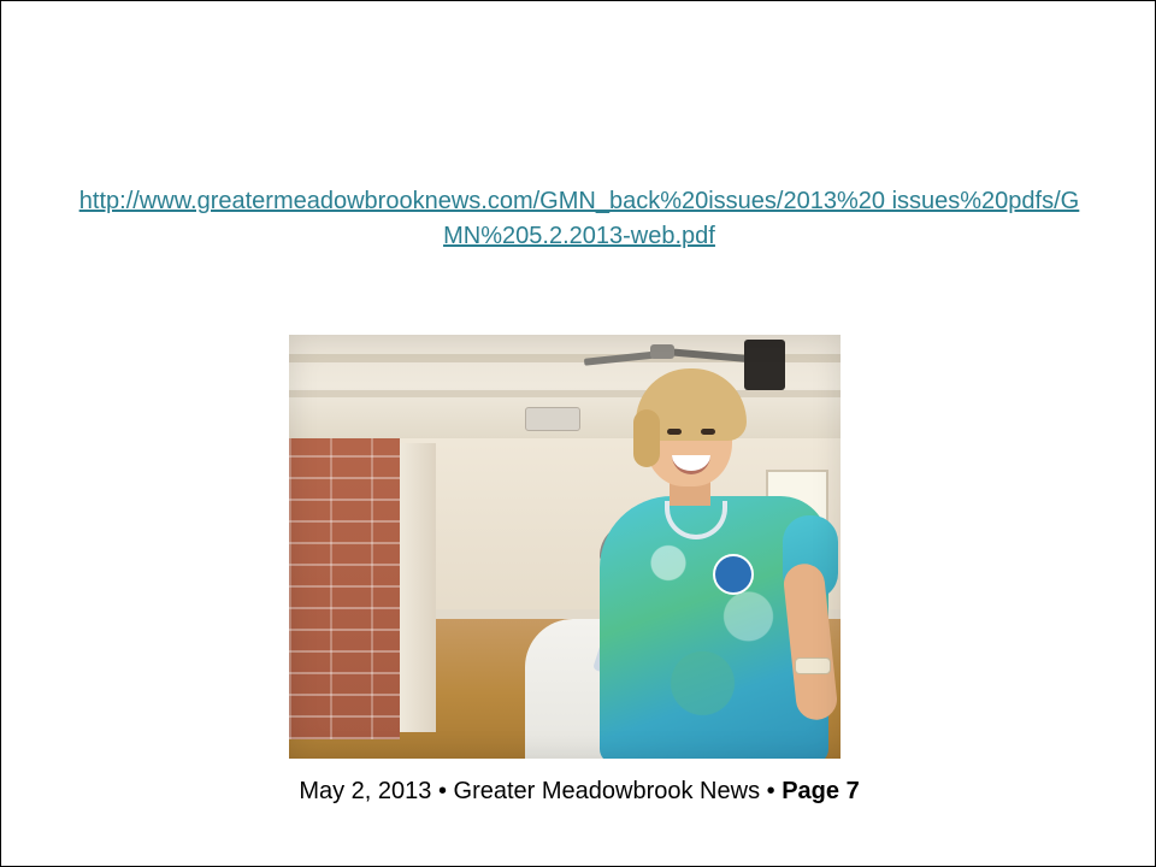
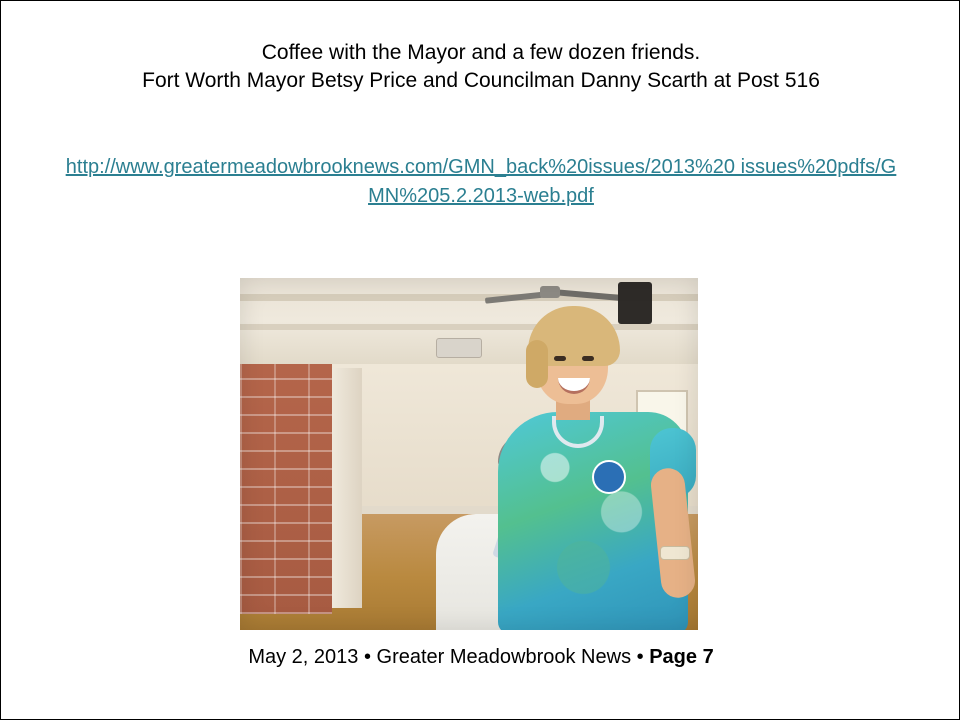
+ Coffee with the Mayor and a few dozen friends.
+ Fort Worth Mayor Betsy Price and Councilman Danny Scarth at Post 516
  http://www.greatermeadowbrooknews.com/GMN_back%20issues/2013%20 issues%20pdfs/GMN%205.2.2013-web.pdf
  May 2, 2013 • Greater Meadowbrook News • Page 7
